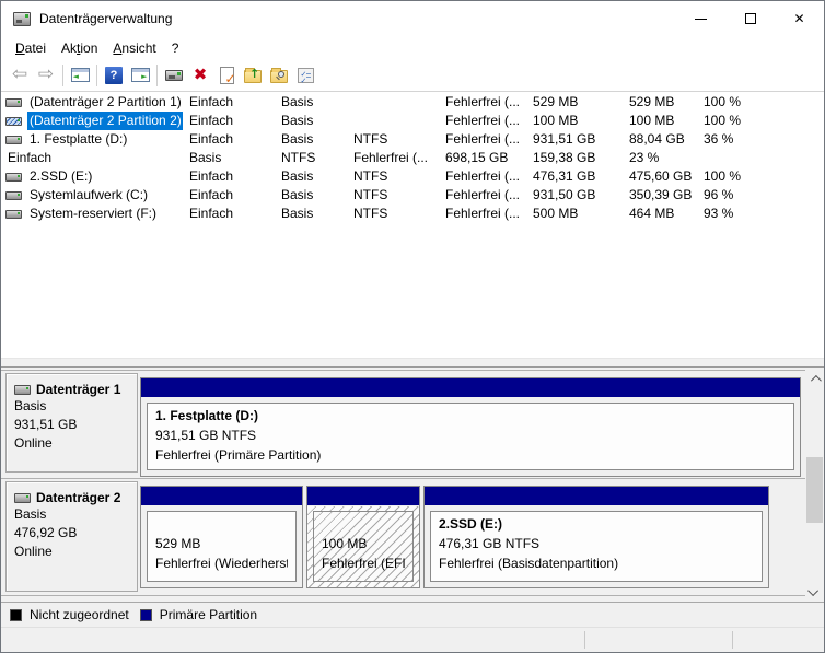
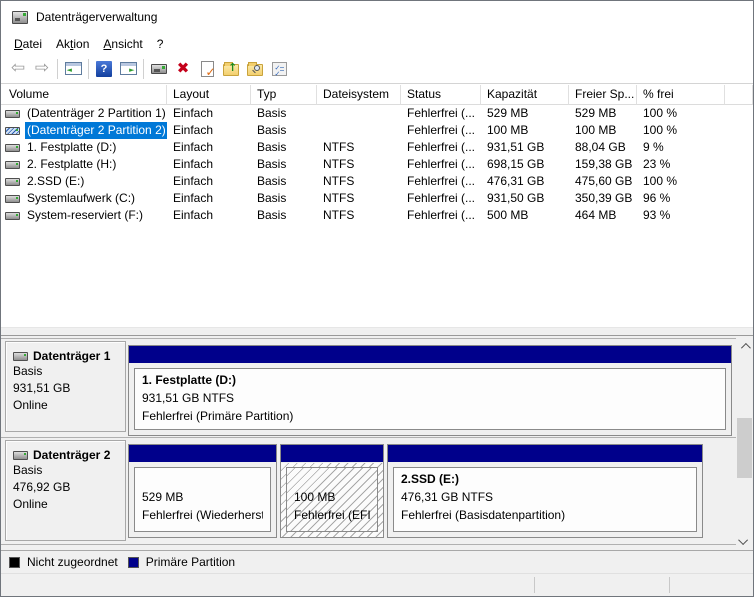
  Datenträgerverwaltung
- ✕
  Datei
  Aktion
  Ansicht
  ?
  ⇦
  ⇨
  ◄
  ?
  ►
  ✖
  ✓
  ↑
  ✓
  ✓
+ Volume
+ Layout
+ Typ
+ Dateisystem
+ Status
+ Kapazität
+ Freier Sp...
+ % frei
  (Datenträger 2 Partition 1)
  Einfach
  Basis
  Fehlerfrei (...
  529 MB
  529 MB
  100 %
  (Datenträger 2 Partition 2)
  Einfach
  Basis
  Fehlerfrei (...
  100 MB
  100 MB
  100 %
  1. Festplatte (D:)
  Einfach
  Basis
  NTFS
  Fehlerfrei (...
  931,51 GB
  88,04 GB
- 36 %
+ 9 %
+ 2. Festplatte (H:)
  Einfach
  Basis
  NTFS
  Fehlerfrei (...
  698,15 GB
  159,38 GB
  23 %
  2.SSD (E:)
  Einfach
  Basis
  NTFS
  Fehlerfrei (...
  476,31 GB
  475,60 GB
  100 %
  Systemlaufwerk (C:)
  Einfach
  Basis
  NTFS
  Fehlerfrei (...
  931,50 GB
  350,39 GB
  96 %
  System-reserviert (F:)
  Einfach
  Basis
  NTFS
  Fehlerfrei (...
  500 MB
  464 MB
  93 %
  Datenträger 1
  Basis
  931,51 GB
  Online
  1. Festplatte (D:)
  931,51 GB NTFS
  Fehlerfrei (Primäre Partition)
  Datenträger 2
  Basis
  476,92 GB
  Online
  529 MB
  Fehlerfrei (Wiederhers
  100 MB
  Fehlerfrei (EFI
  2.SSD (E:)
  476,31 GB NTFS
  Fehlerfrei (Basisdatenpartition)
  Nicht zugeordnet
  Primäre Partition
